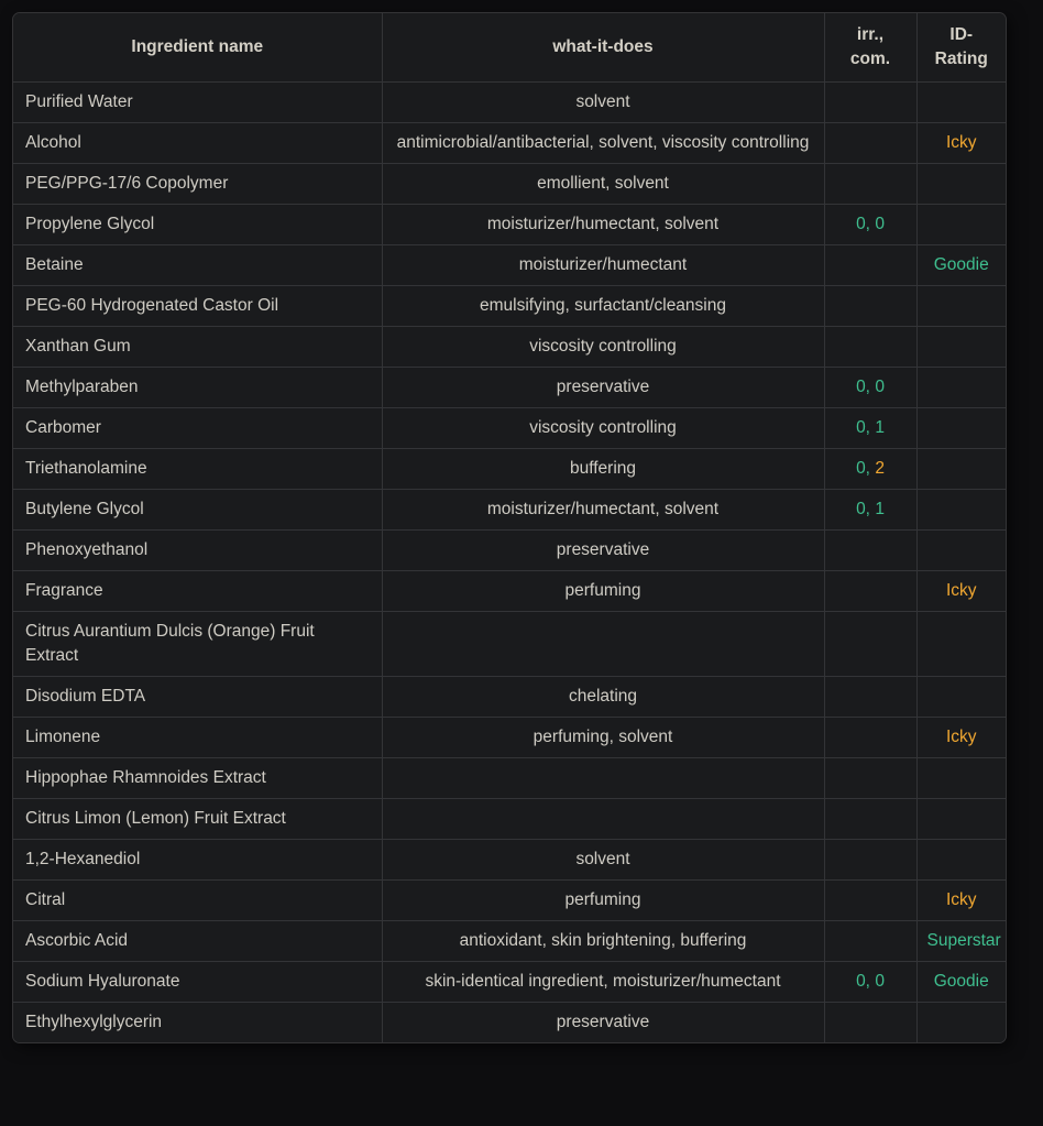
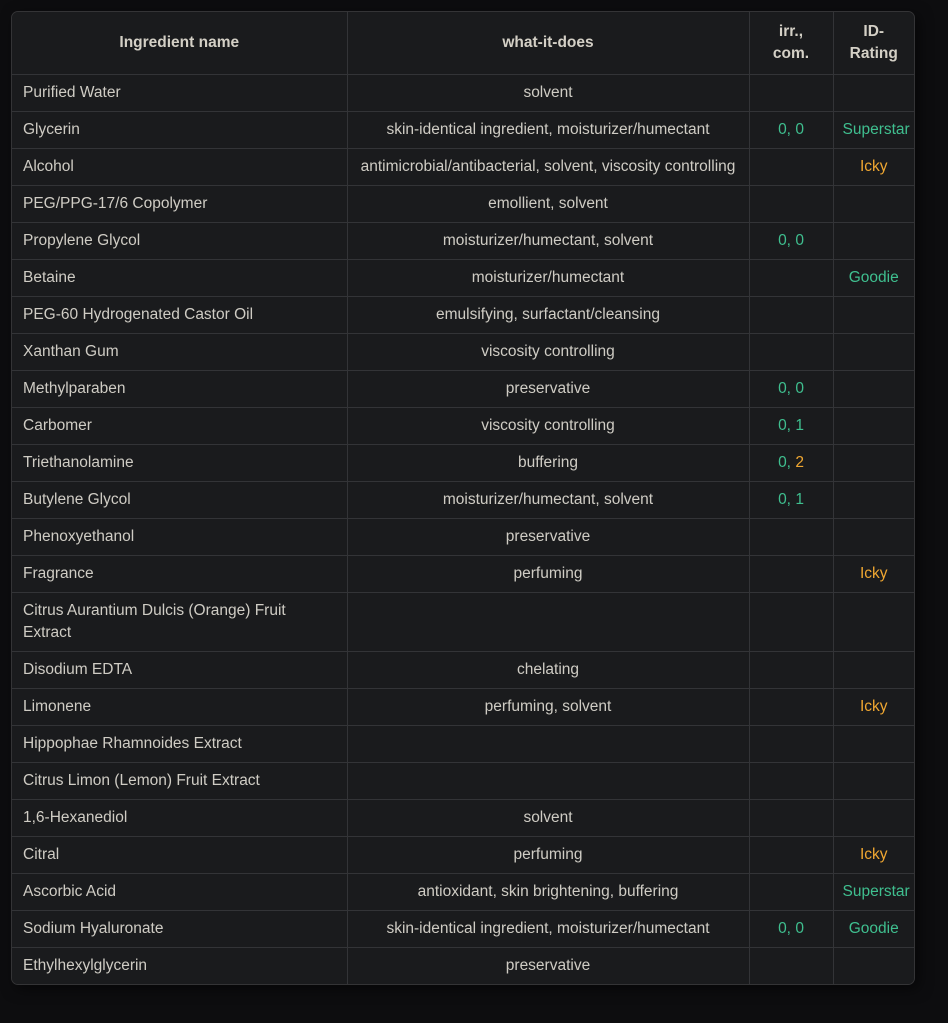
  Ingredient name	what-it-does	irr., com.	ID- Rating
  Purified Water	solvent
+ Glycerin	skin-identical ingredient, moisturizer/humectant	0, 0	Superstar
  Alcohol	antimicrobial/antibacterial, solvent, viscosity controlling		Icky
  PEG/PPG-17/6 Copolymer	emollient, solvent
  Propylene Glycol	moisturizer/humectant, solvent	0, 0
  Betaine	moisturizer/humectant		Goodie
  PEG-60 Hydrogenated Castor Oil	emulsifying, surfactant/cleansing
  Xanthan Gum	viscosity controlling
  Methylparaben	preservative	0, 0
  Carbomer	viscosity controlling	0, 1
  Triethanolamine	buffering	0, 2
  Butylene Glycol	moisturizer/humectant, solvent	0, 1
  Phenoxyethanol	preservative
  Fragrance	perfuming		Icky
  Citrus Aurantium Dulcis (Orange) Fruit Extract
  Disodium EDTA	chelating
  Limonene	perfuming, solvent		Icky
  Hippophae Rhamnoides Extract
  Citrus Limon (Lemon) Fruit Extract
- 1,2-Hexanediol	solvent
+ 1,6-Hexanediol	solvent
  Citral	perfuming		Icky
  Ascorbic Acid	antioxidant, skin brightening, buffering		Superstar
  Sodium Hyaluronate	skin-identical ingredient, moisturizer/humectant	0, 0	Goodie
  Ethylhexylglycerin	preservative
